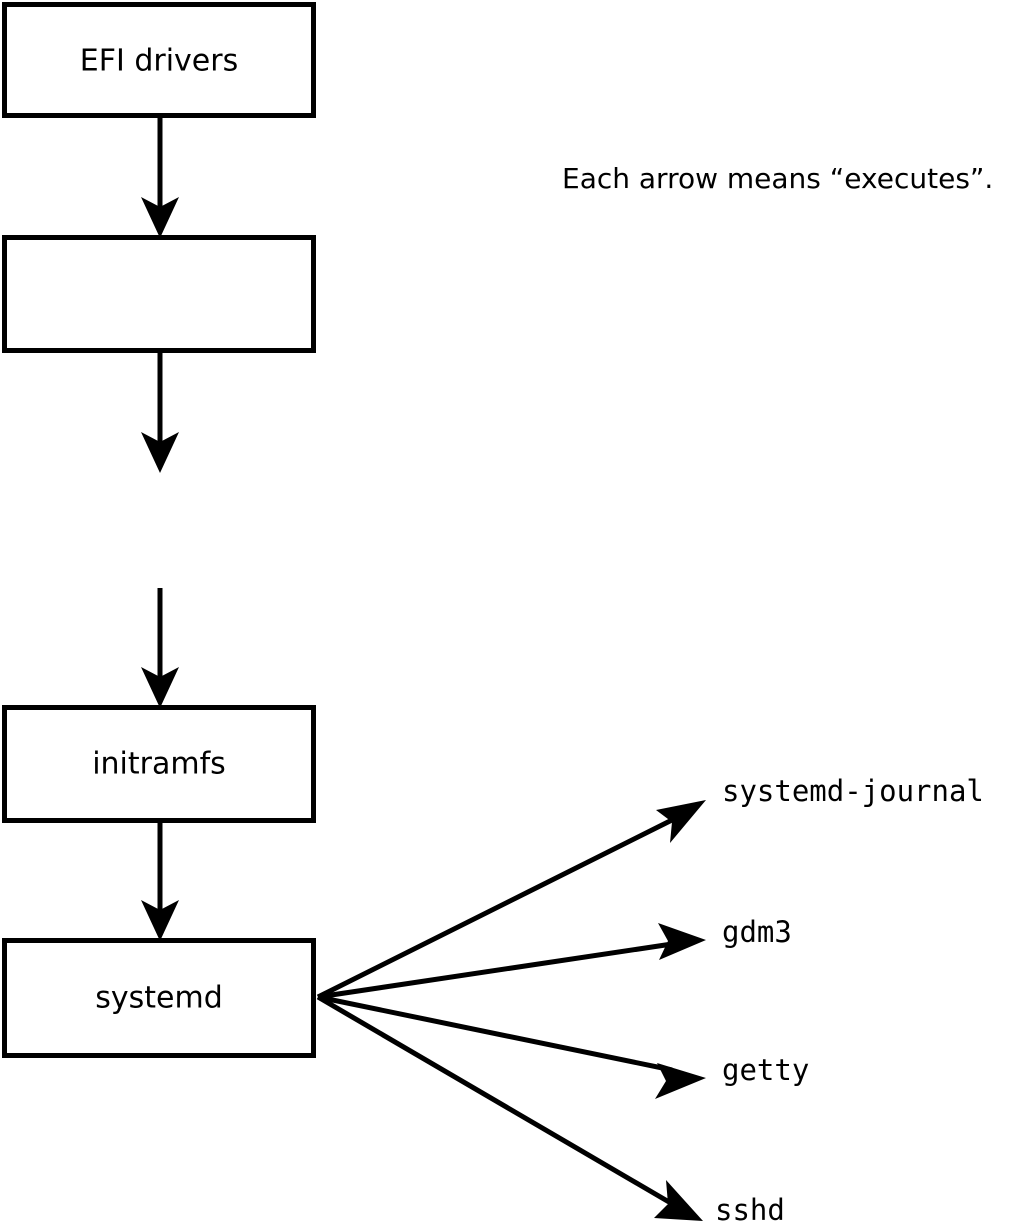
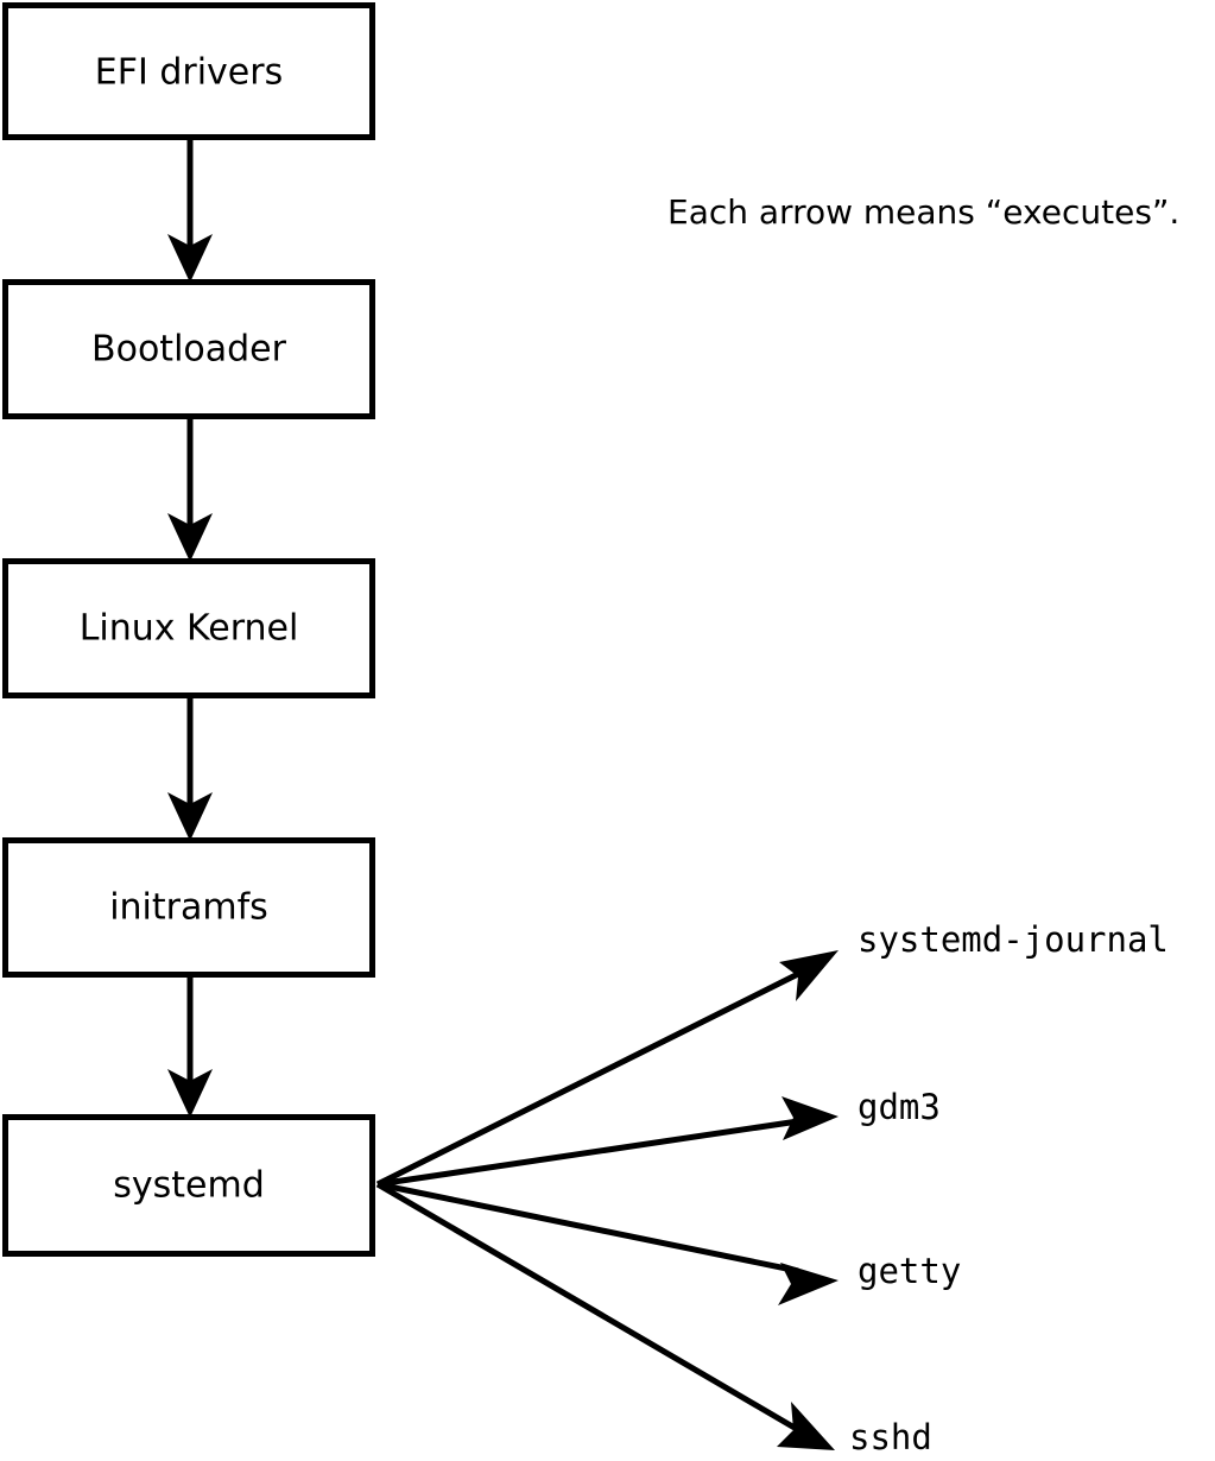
  EFI drivers
+ Bootloader
+ Linux Kernel
  initramfs
  systemd
  systemd-journal
  gdm3
  getty
  sshd
  Each arrow means “executes”.
